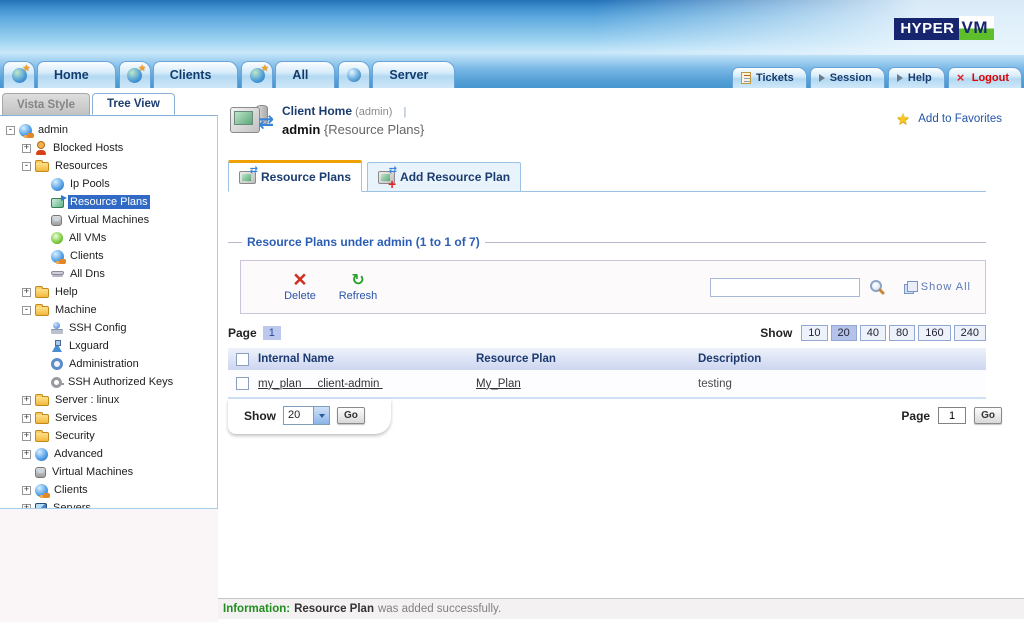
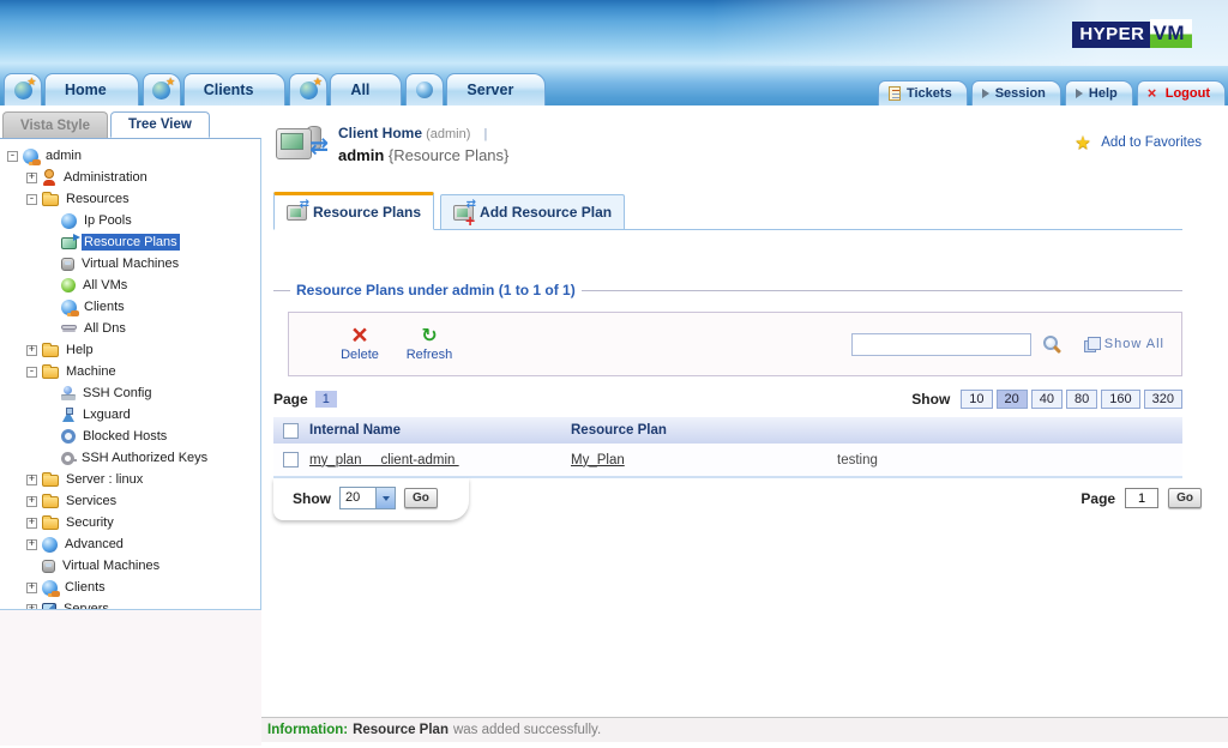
  HYPER VM
  Home
  Clients
  All
  Server
  Tickets
  Session
  Help
  Logout
  Vista Style
  Tree View
  -
  admin
  +
- Blocked Hosts
+ Administration
  -
  Resources
  Ip Pools
  Resource Plans
  Virtual Machines
  All VMs
  Clients
  All Dns
  +
  Help
  -
  Machine
  SSH Config
  Lxguard
- Administration
+ Blocked Hosts
  SSH Authorized Keys
  +
  Server : linux
  +
  Services
  +
  Security
  +
  Advanced
  Virtual Machines
  +
  Clients
  +
  Client Home (admin) |
  admin {Resource Plans}
  Add to Favorites
  Resource Plans
  Add Resource Plan
- Resource Plans under admin (1 to 1 of 7)
+ Resource Plans under admin (1 to 1 of 1)
  Delete
  Refresh
  Show All
  Page
  1
  Show
  10
  20
  40
  80
  160
- 240
+ 320
  Internal Name
  Resource Plan
- Description
  my_plan client-admin
  My_Plan
  testing
  Show
  20
  Go
  Page
  1
  Go
  Information:
  Resource Plan
  was added successfully.
